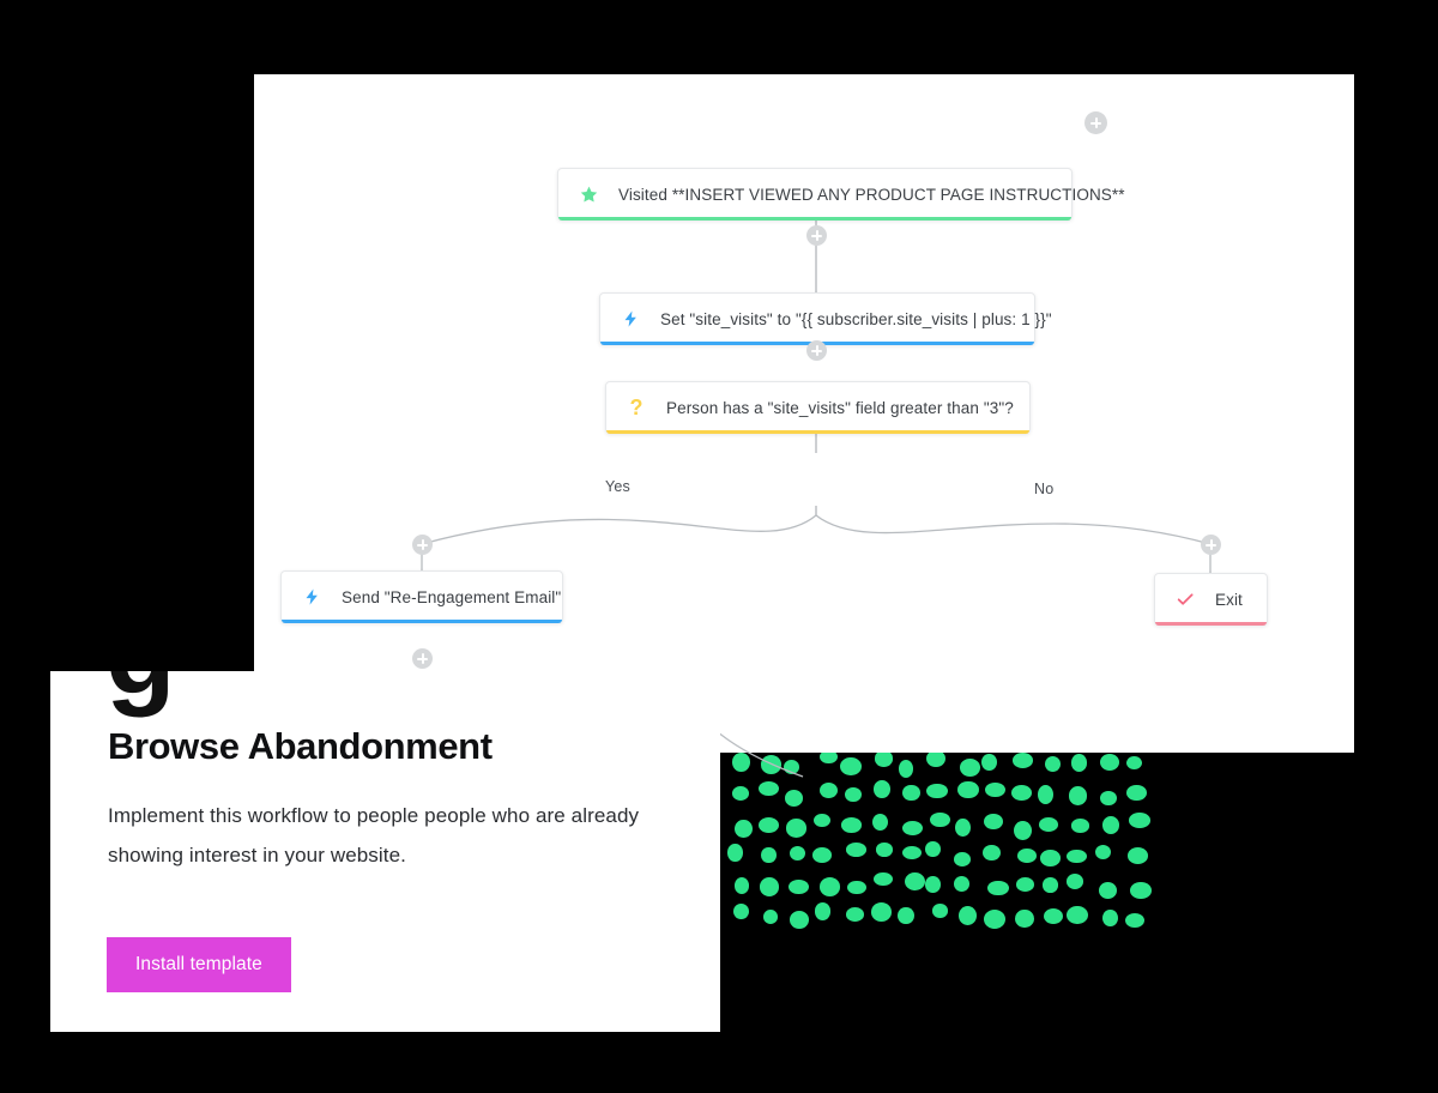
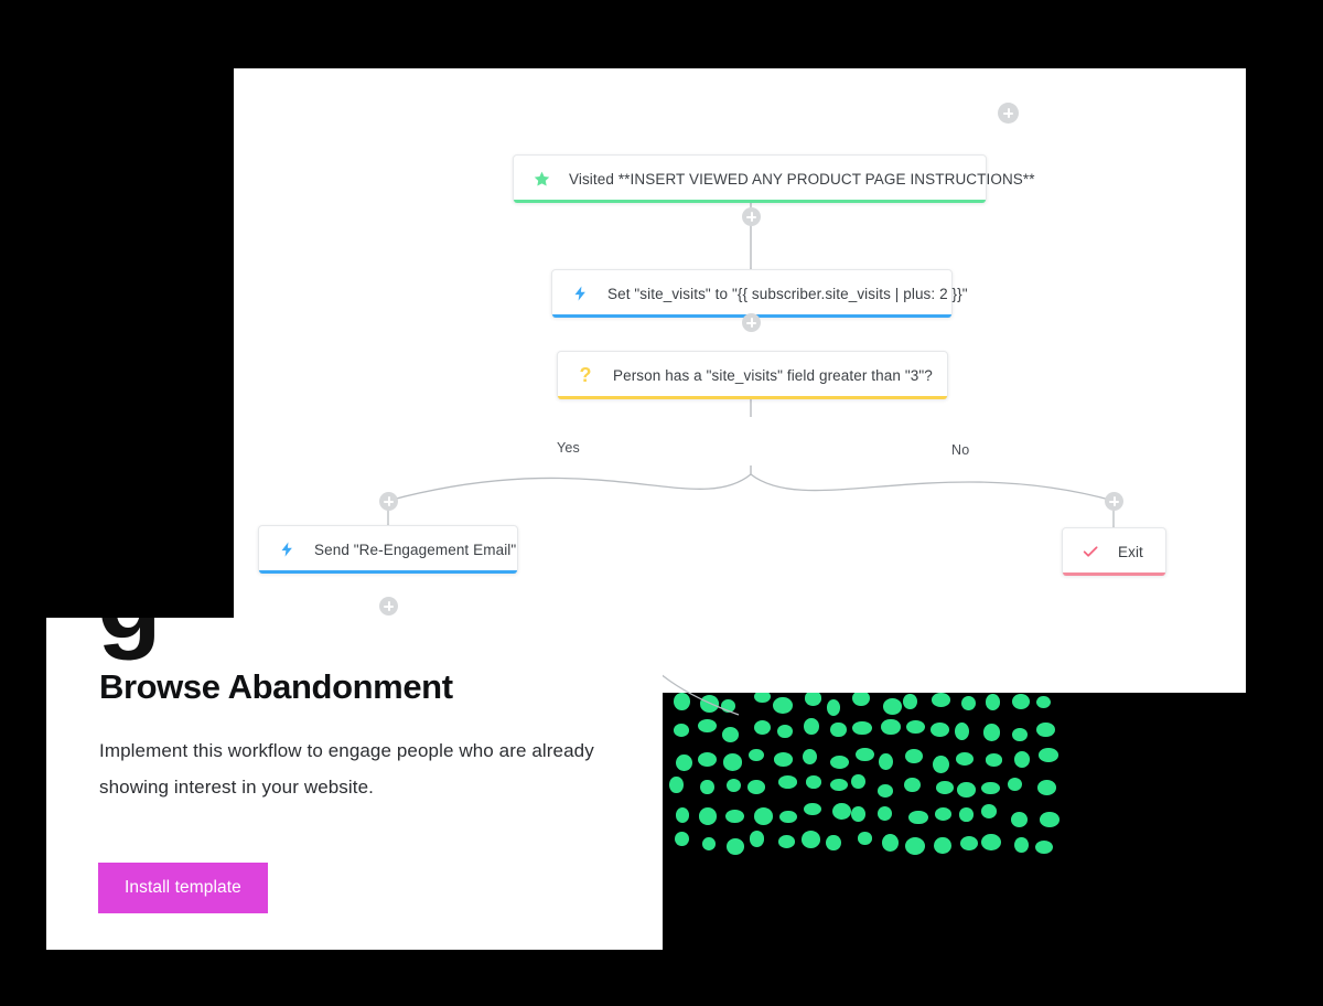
  Visited **INSERT VIEWED ANY PRODUCT PAGE INSTRUCTIONS**
- Set "site_visits" to "{{ subscriber.site_visits | plus: 1 }}"
+ Set "site_visits" to "{{ subscriber.site_visits | plus: 2 }}"
  ?
  Person has a "site_visits" field greater than "3"?
  Yes
  No
  Send "Re-Engagement Email"
  Exit
  Browse Abandonment
- Implement this workflow to people people who are already showing interest in your website.
+ Implement this workflow to engage people who are already showing interest in your website.
  Install template
